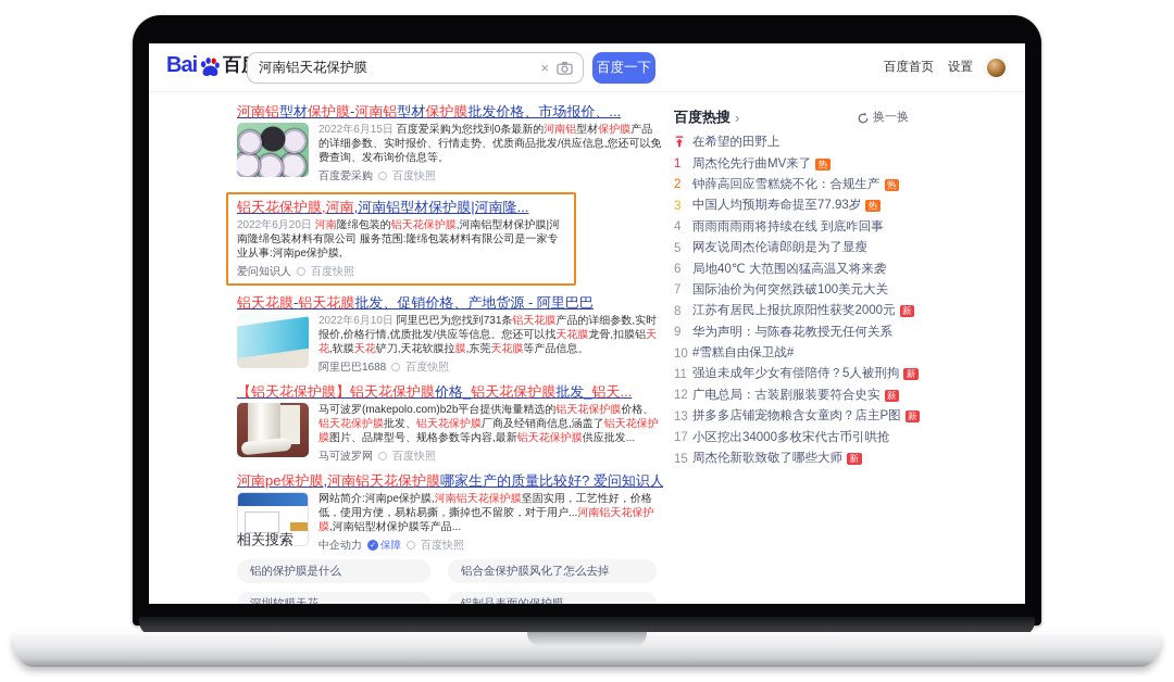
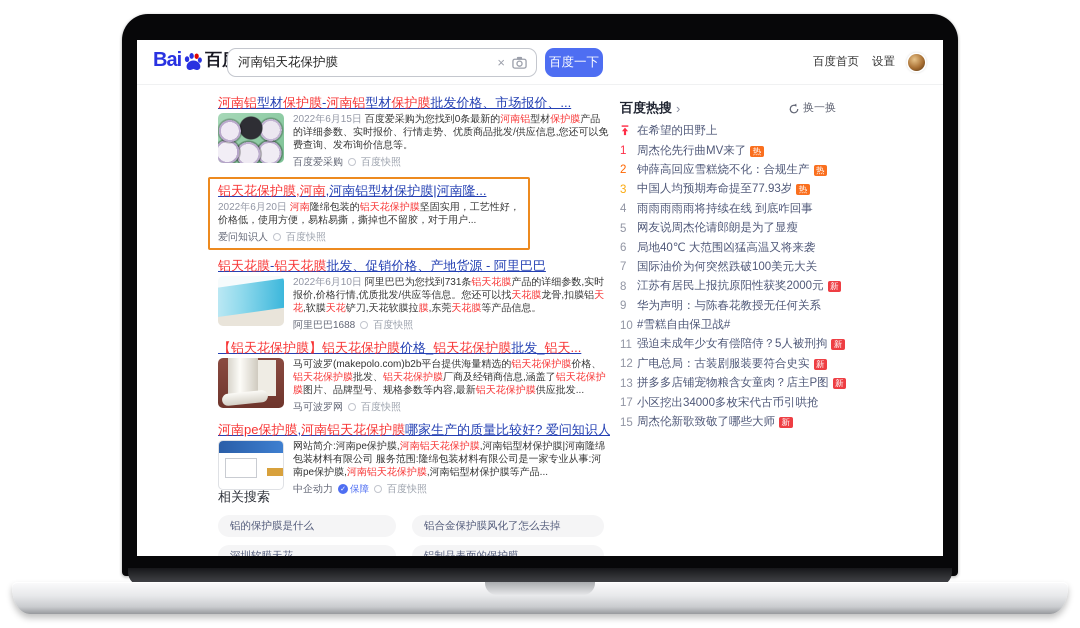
  Bai
  河南铝天花保护膜
  ×
  百度一下
  百度首页
  设置
  河南铝型材保护膜-河南铝型材保护膜批发价格、市场报价、...
  2022年6月15日 百度爱采购为您找到0条最新的河南铝型材保护膜产品的详细参数、实时报价、行情走势、优质商品批发/供应信息,您还可以免费查询、发布询价信息等。
  百度爱采购
  百度快照
  铝天花保护膜,河南,河南铝型材保护膜|河南隆...
- 2022年6月20日 河南隆绵包装的铝天花保护膜,河南铝型材保护膜|河南隆绵包装材料有限公司 服务范围:隆绵包装材料有限公司是一家专业从事:河南pe保护膜,
+ 2022年6月20日 河南隆绵包装的铝天花保护膜坚固实用，工艺性好，价格低，使用方便，易粘易撕，撕掉也不留胶，对于用户...
  爱问知识人
  百度快照
  铝天花膜-铝天花膜批发、促销价格、产地货源 - 阿里巴巴
  2022年6月10日 阿里巴巴为您找到731条铝天花膜产品的详细参数,实时报价,价格行情,优质批发/供应等信息。您还可以找天花膜龙骨,扣膜铝天花,软膜天花铲刀,天花软膜拉膜,东莞天花膜等产品信息。
  阿里巴巴1688
  百度快照
  【铝天花保护膜】铝天花保护膜价格_铝天花保护膜批发_铝天...
  马可波罗(makepolo.com)b2b平台提供海量精选的铝天花保护膜价格、铝天花保护膜批发、铝天花保护膜厂商及经销商信息,涵盖了铝天花保护膜图片、品牌型号、规格参数等内容,最新铝天花保护膜供应批发...
  马可波罗网
  百度快照
  河南pe保护膜,河南铝天花保护膜哪家生产的质量比较好? 爱问知识人
- 网站简介:河南pe保护膜,河南铝天花保护膜坚固实用，工艺性好，价格低，使用方便，易粘易撕，撕掉也不留胶，对于用户...河南铝天花保护膜,河南铝型材保护膜等产品...
+ 网站简介:河南pe保护膜,河南铝天花保护膜,河南铝型材保护膜|河南隆绵包装材料有限公司 服务范围:隆绵包装材料有限公司是一家专业从事:河南pe保护膜,河南铝天花保护膜,河南铝型材保护膜等产品...
  中企动力
  保障
  百度快照
  百度热搜
  ›
  换一换
  在希望的田野上
  1
  周杰伦先行曲MV来了
  热
  2
  钟薛高回应雪糕烧不化：合规生产
  热
  3
  中国人均预期寿命提至77.93岁
  热
  4
  雨雨雨雨雨将持续在线 到底咋回事
  5
  网友说周杰伦请郎朗是为了显瘦
  6
  局地40℃ 大范围凶猛高温又将来袭
  7
  国际油价为何突然跌破100美元大关
  8
  江苏有居民上报抗原阳性获奖2000元
  新
  9
  华为声明：与陈春花教授无任何关系
  10
  #雪糕自由保卫战#
  11
  强迫未成年少女有偿陪侍？5人被刑拘
  新
  12
  广电总局：古装剧服装要符合史实
  新
  13
  拼多多店铺宠物粮含女童肉？店主P图
  新
  17
  小区挖出34000多枚宋代古币引哄抢
  15
  周杰伦新歌致敬了哪些大师
  新
  相关搜索
  铝的保护膜是什么
  铝合金保护膜风化了怎么去掉
